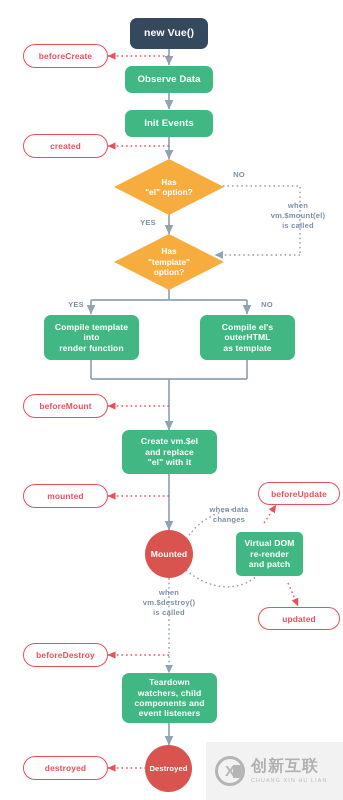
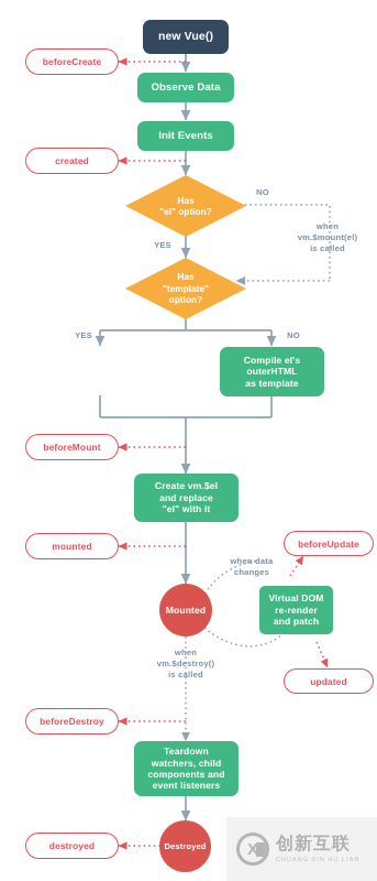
  new Vue()
  Observe Data
  Init Events
  Has
  "el" option?
  Has
  "template"
  option?
- Compile template
- into
- render function
  Compile el's
  outerHTML
  as template
  Create vm.$el
  and replace
  "el" with it
  Mounted
  Virtual DOM
  re-render
  and patch
  Teardown
  watchers, child
  components and
  event listeners
  Destroyed
  beforeCreate
  created
  beforeMount
  mounted
  beforeUpdate
  updated
  beforeDestroy
  destroyed
  NO
  YES
  when
  vm.$mount(el)
  is called
  YES
  NO
  when data
  changes
  when
  vm.$destroy()
  is called
  X
  创新互联
